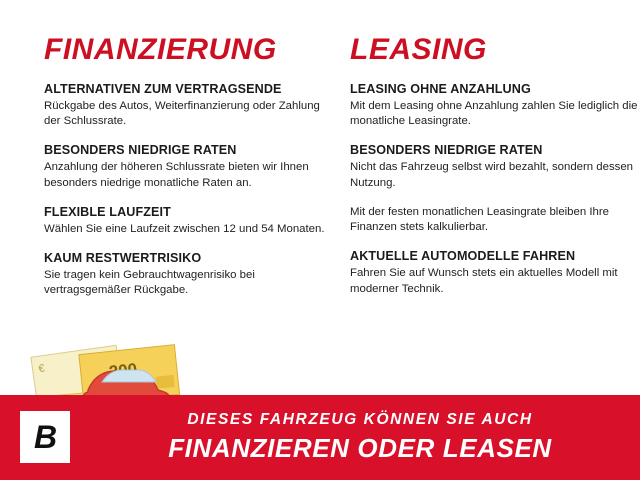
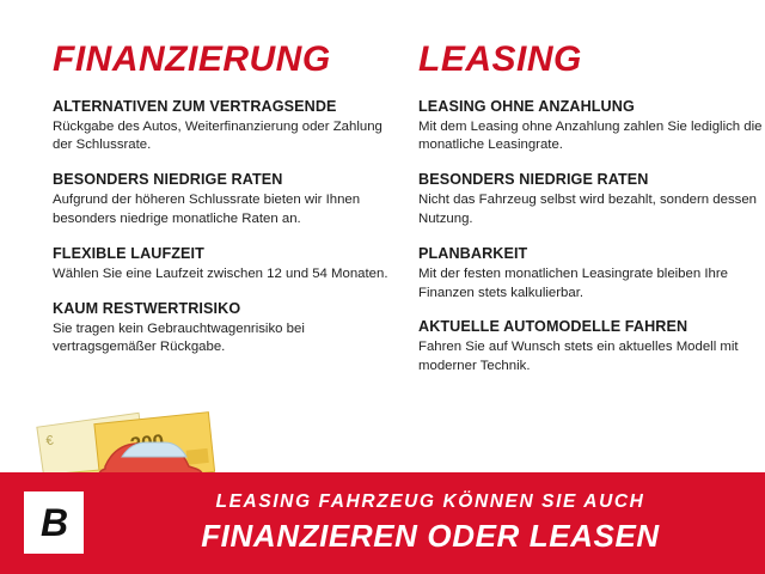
  FINANZIERUNG
  ALTERNATIVEN ZUM VERTRAGSENDE
  Rückgabe des Autos, Weiterfinanzierung oder Zahlung der Schlussrate.
  BESONDERS NIEDRIGE RATEN
- Anzahlung der höheren Schlussrate bieten wir Ihnen besonders niedrige monatliche Raten an.
+ Aufgrund der höheren Schlussrate bieten wir Ihnen besonders niedrige monatliche Raten an.
  FLEXIBLE LAUFZEIT
  Wählen Sie eine Laufzeit zwischen 12 und 54 Monaten.
  KAUM RESTWERTRISIKO
  Sie tragen kein Gebrauchtwagenrisiko bei vertragsgemäßer Rückgabe.
  LEASING
  LEASING OHNE ANZAHLUNG
  Mit dem Leasing ohne Anzahlung zahlen Sie lediglich die monatliche Leasingrate.
  BESONDERS NIEDRIGE RATEN
  Nicht das Fahrzeug selbst wird bezahlt, sondern dessen Nutzung.
+ PLANBARKEIT
  Mit der festen monatlichen Leasingrate bleiben Ihre Finanzen stets kalkulierbar.
  AKTUELLE AUTOMODELLE FAHREN
  Fahren Sie auf Wunsch stets ein aktuelles Modell mit moderner Technik.
  B
- DIESES FAHRZEUG KÖNNEN SIE AUCH
+ LEASING FAHRZEUG KÖNNEN SIE AUCH
  FINANZIEREN ODER LEASEN
